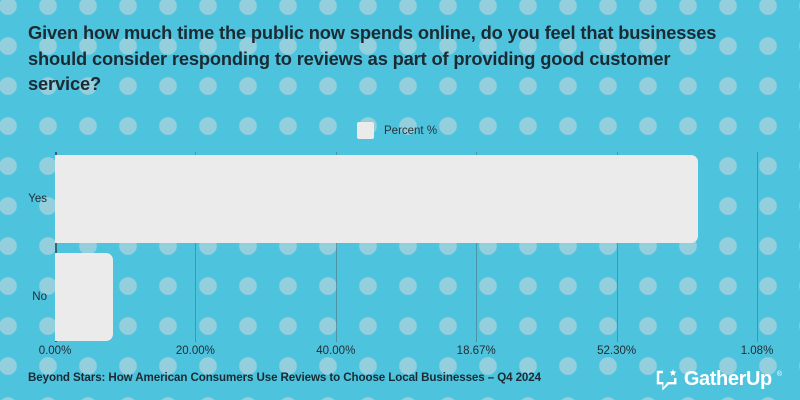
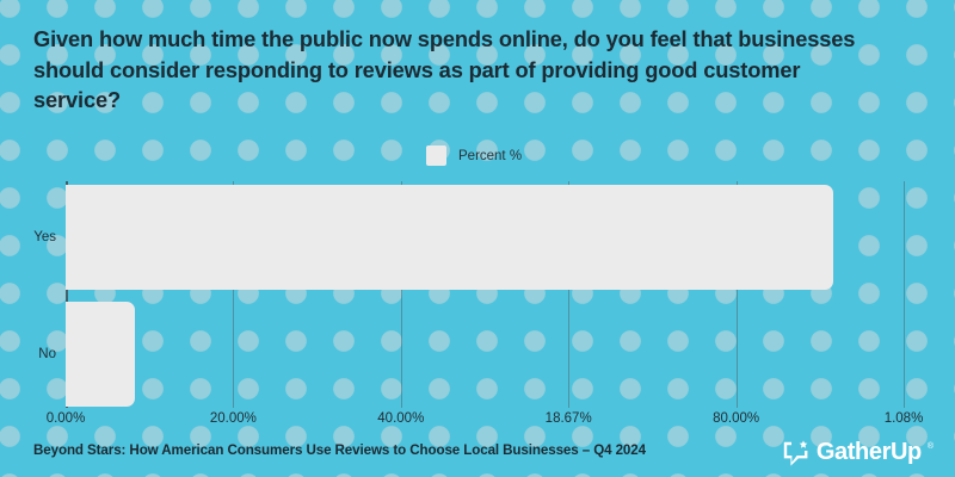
  Given how much time the public now spends online, do you feel that businesses should consider responding to reviews as part of providing good customer service?
  Percent %
  Yes
  No
  0.00%
  20.00%
  40.00%
  18.67%
- 52.30%
+ 80.00%
  1.08%
  Beyond Stars: How American Consumers Use Reviews to Choose Local Businesses – Q4 2024
  GatherUp
